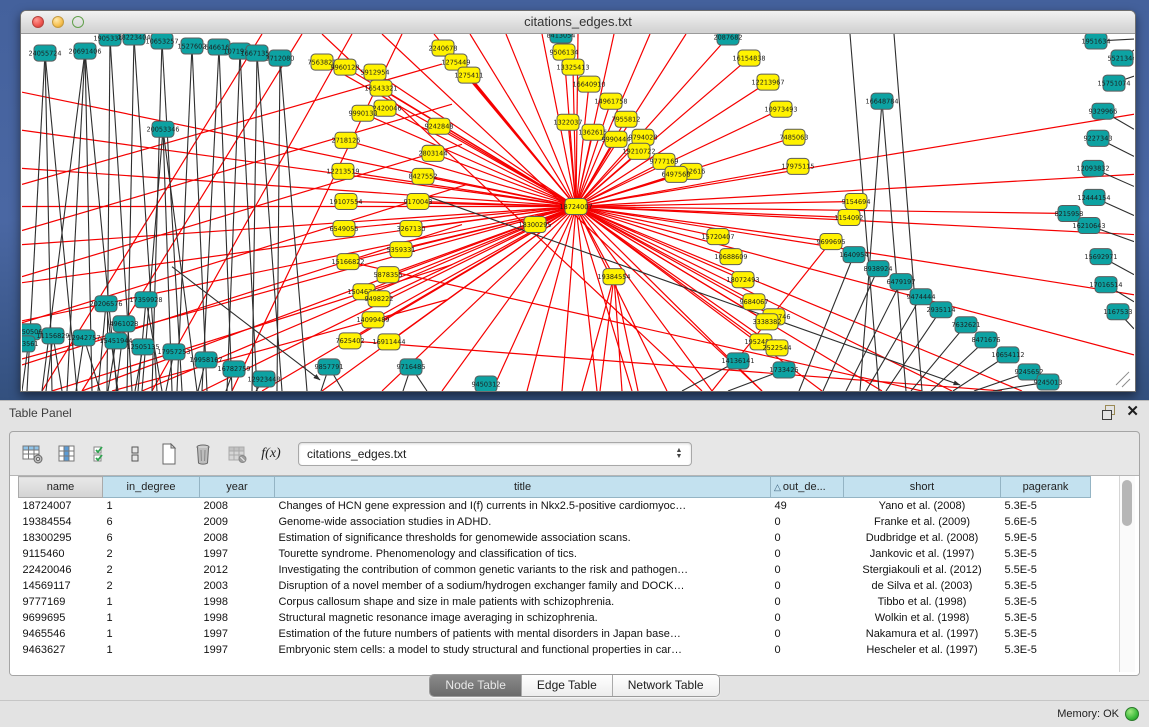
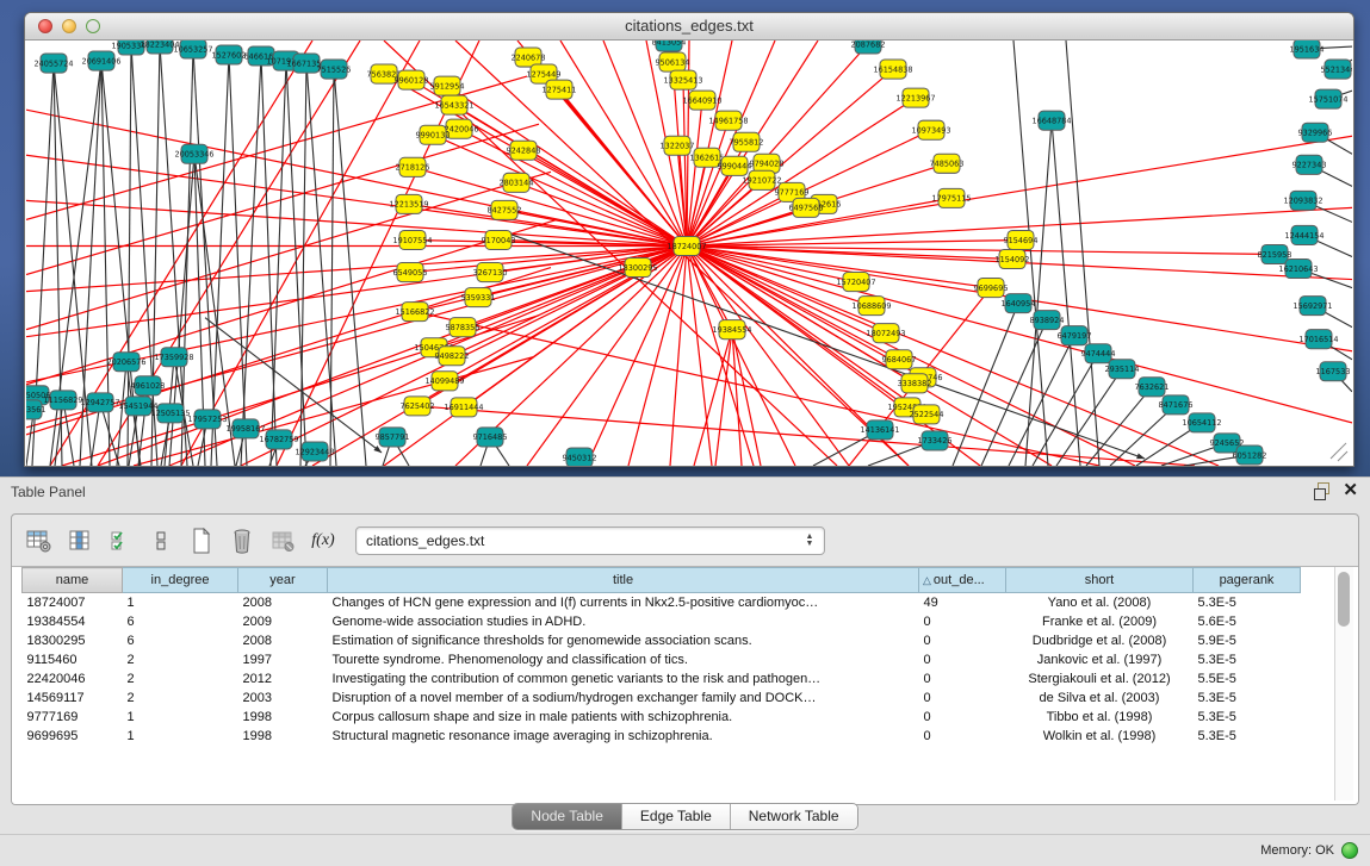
  citations_edges.txt
  18724007
  24055724
  20691406
  1905334
  18223404
  10653257
  1527602
  646616
  1667135
- 3712080
+ 7515526
  20053346
  2087682
  756382
  9960128
  5912954
  16543321
  2420046
  9990133
  2718126
  12213519
  19107554
  6549055
  15166822
  5878355
  9498222
  14099489
  7625402
  16911444
  2240678
  1275449
  1275411
  9242848
  2803144
  8427552
  9170043
  3267130
  5359331
  18300295
  9506134
  13325413
  16640910
  14961758
  7955812
  1322037
  1362615
  9990444
  9794028
  19210722
  9777169
  6497568
  16154838
  12213967
  10973493
  7485063
  17975115
  15720407
  18072493
  9684067
  3338382
  2522544
  19384554
  9699695
  9154694
  1154092
  11156829
  12942757
  20206576
  17359928
  4961028
  15451944
  12505135
  17957253
  19958167
  16782759
  12923448
  9857791
  9716485
  9450312
  8938924
  6479197
  9474444
  2935114
  7632621
  8471676
  10654112
  9245652
- 9245013
+ 6051282
  14136141
  1733426
  1951634
  552134
  15751074
  9329966
  9227343
  12093832
  12444154
  8215958
  16210643
  17016514
  1167533
  16648784
  Table Panel
  ✕
  f(x)
  citations_edges.txt
  name	in_degree	year	title	△ out_de...	short	pagerank
  18724007	1	2008	Changes of HCN gene expression and I(f) currents in Nkx2.5-positive cardiomyoc…	49	Yano et al. (2008)	5.3E-5
  19384554	6	2009	Genome-wide association studies in ADHD.	0	Franke et al. (2009)	5.6E-5
  18300295	6	2008	Estimation of significance thresholds for genomewide association scans.	0	Dudbridge et al. (2008)	5.9E-5
  9115460	2	1997	Tourette syndrome. Phenomenology and classification of tics.	0	Jankovic et al. (1997)	5.3E-5
  22420046	2	2012	Investigating the contribution of common genetic variants to the risk and pathogen…	0	Stergiakouli et al. (2012)	5.5E-5
  14569117	2	2003	Disruption of a novel member of a sodium/hydrogen exchanger family and DOCK…	0	de Silva et al. (2003)	5.3E-5
  9777169	1	1998	Corpus callosum shape and size in male patients with schizophrenia.	0	Tibbo et al. (1998)	5.3E-5
  9699695	1	1998	Structural magnetic resonance image averaging in schizophrenia.	0	Wolkin et al. (1998)	5.3E-5
- 9465546	1	1997	Estimation of the future numbers of patients with mental disorders in Japan base…	0	Nakamura et al. (1997)	5.3E-5
- 9463627	1	1997	Embryonic stem cells: a model to study structural and functional properties in car…	0	Hescheler et al. (1997)	5.3E-5
  Node Table
  Edge Table
  Network Table
  Memory: OK
